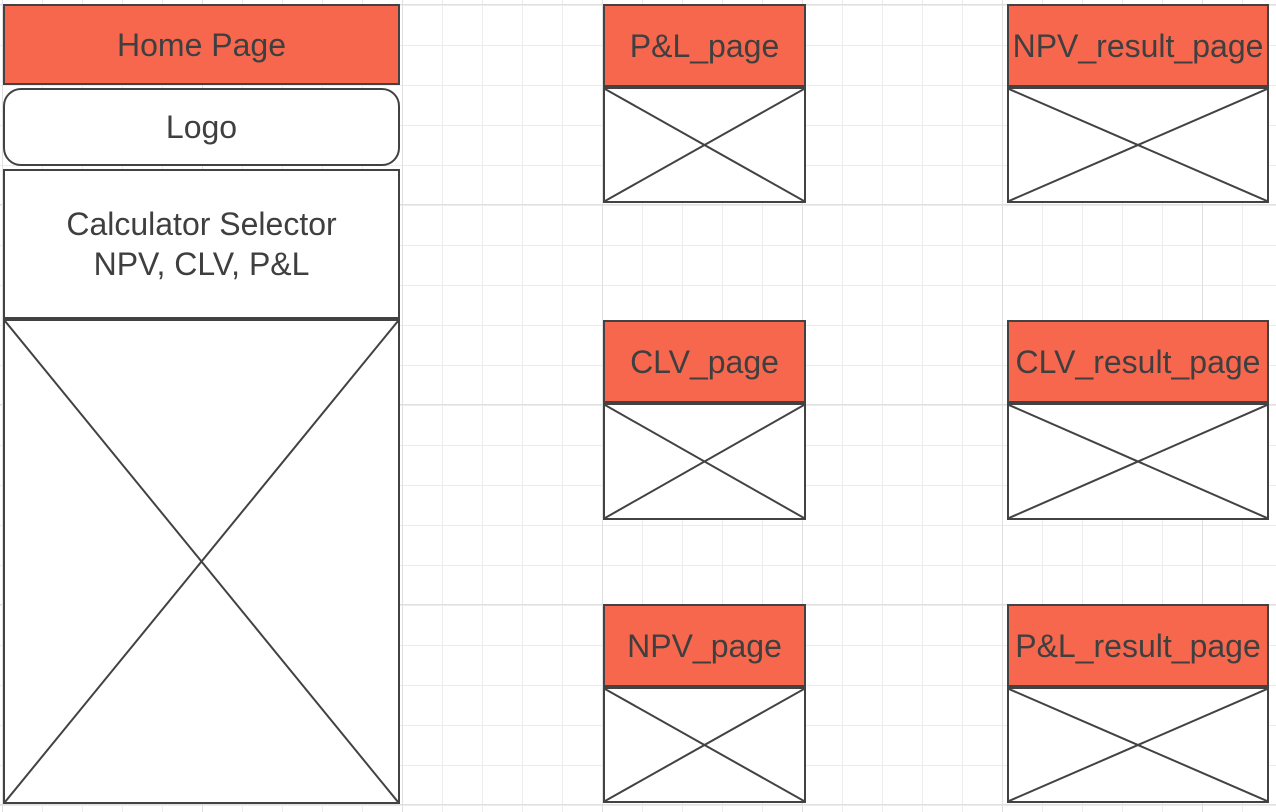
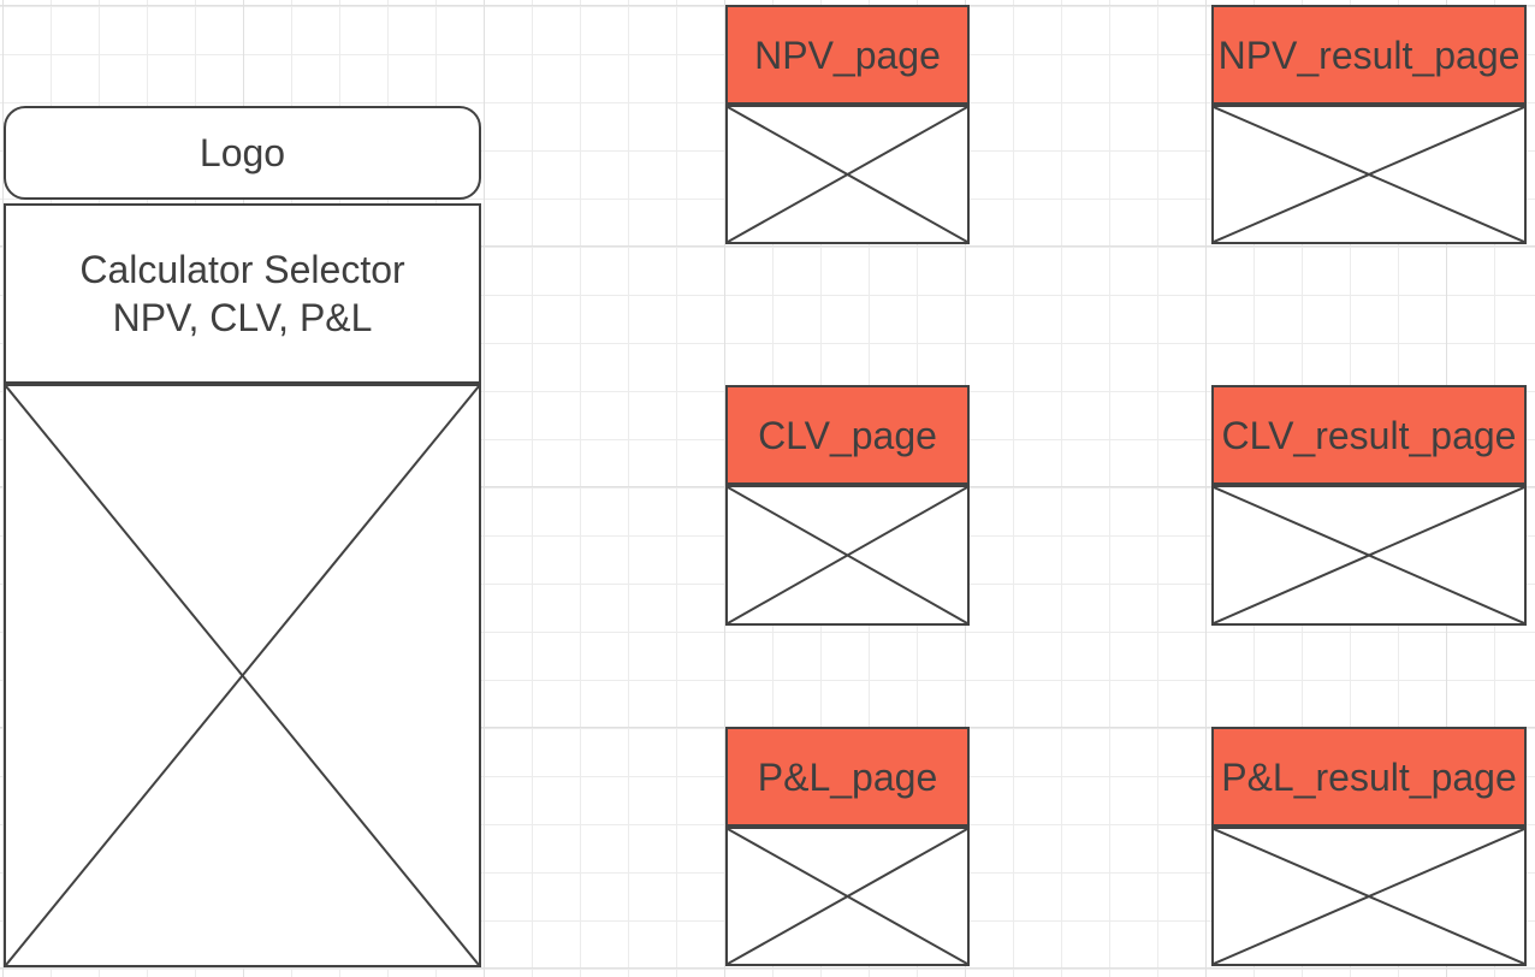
- Home Page
  Logo
  Calculator Selector
  NPV, CLV, P&L
- P&L_page
+ NPV_page
  CLV_page
- NPV_page
+ P&L_page
  NPV_result_page
  CLV_result_page
  P&L_result_page
